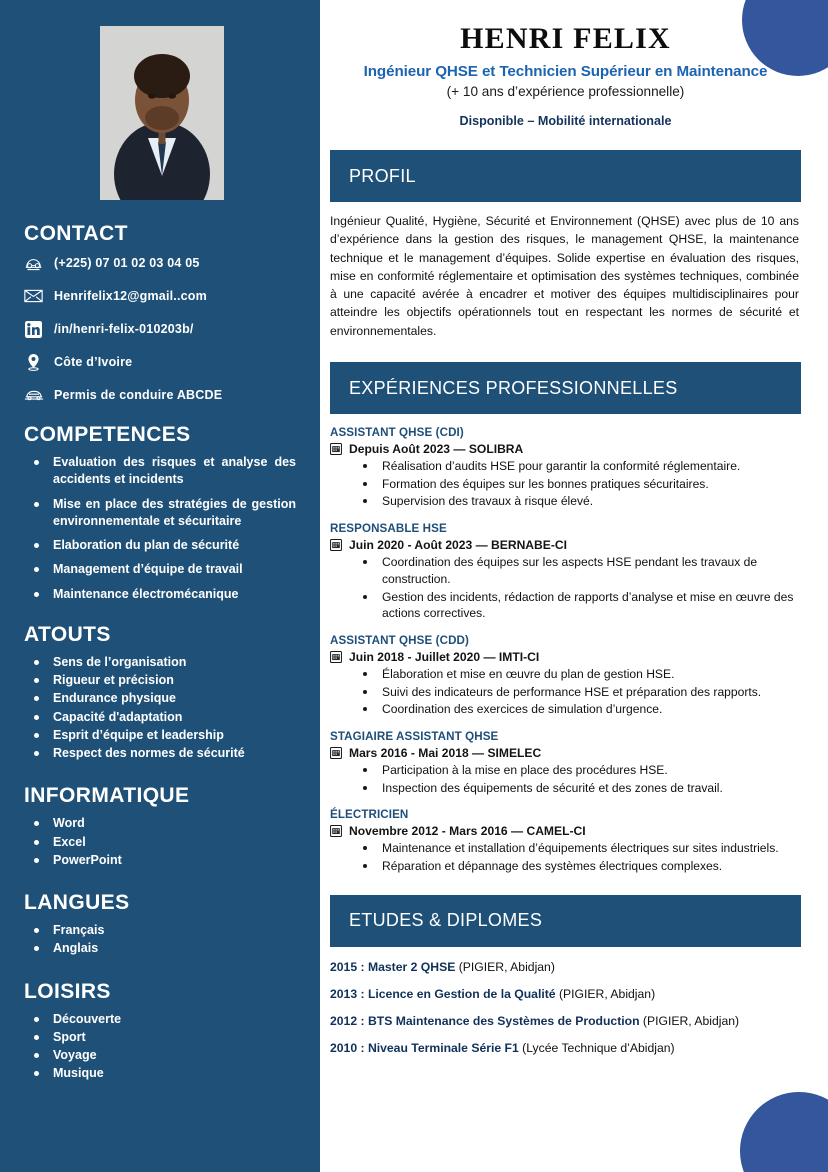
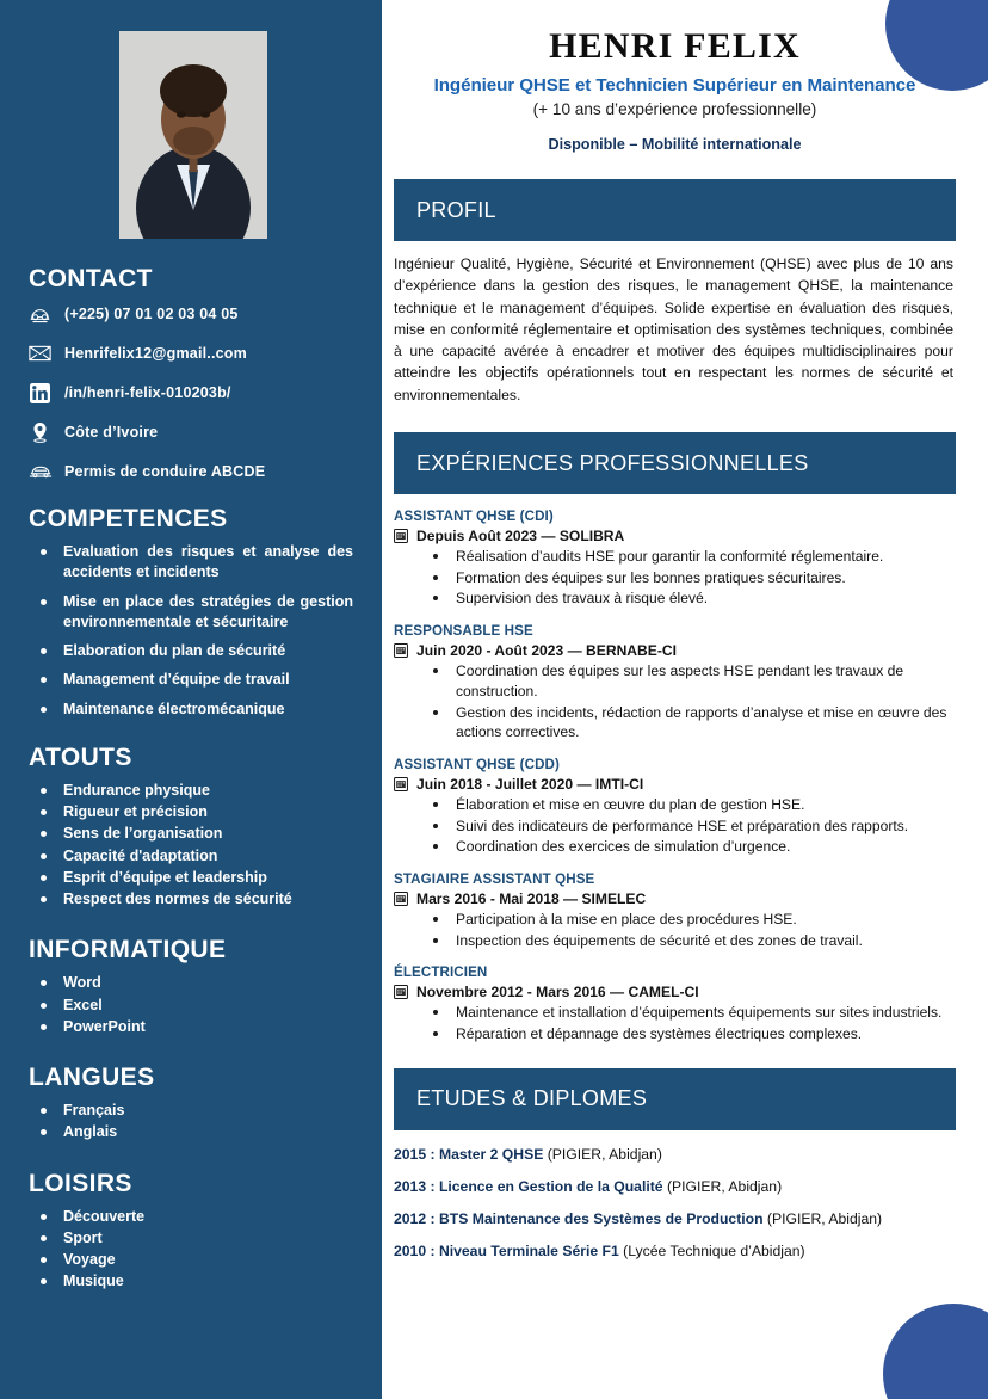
  CONTACT
  (+225) 07 01 02 03 04 05
  Henrifelix12@gmail..com
  /in/henri-felix-010203b/
  Côte d’Ivoire
  Permis de conduire ABCDE
  COMPETENCES
  Evaluation des risques et analyse des accidents et incidents
  Mise en place des stratégies de gestion environnementale et sécuritaire
  Elaboration du plan de sécurité
  Management d’équipe de travail
  Maintenance électromécanique
  ATOUTS
- Sens de l’organisation
+ Endurance physique
  Rigueur et précision
- Endurance physique
+ Sens de l’organisation
  Capacité d'adaptation
  Esprit d’équipe et leadership
  Respect des normes de sécurité
  INFORMATIQUE
  Word
  Excel
  PowerPoint
  LANGUES
  Français
  Anglais
  LOISIRS
  Découverte
  Sport
  Voyage
  Musique
  HENRI FELIX
  Ingénieur QHSE et Technicien Supérieur en Maintenance
  (+ 10 ans d’expérience professionnelle)
  Disponible – Mobilité internationale
  PROFIL
  Ingénieur Qualité, Hygiène, Sécurité et Environnement (QHSE) avec plus de 10 ans d’expérience dans la gestion des risques, le management QHSE, la maintenance technique et le management d’équipes. Solide expertise en évaluation des risques, mise en conformité réglementaire et optimisation des systèmes techniques, combinée à une capacité avérée à encadrer et motiver des équipes multidisciplinaires pour atteindre les objectifs opérationnels tout en respectant les normes de sécurité et environnementales.
  EXPÉRIENCES PROFESSIONNELLES
  ASSISTANT QHSE (CDI)
  Depuis Août 2023 — SOLIBRA
  Réalisation d’audits HSE pour garantir la conformité réglementaire.
  Formation des équipes sur les bonnes pratiques sécuritaires.
  Supervision des travaux à risque élevé.
  RESPONSABLE HSE
  Juin 2020 - Août 2023 — BERNABE-CI
  Coordination des équipes sur les aspects HSE pendant les travaux de construction.
  Gestion des incidents, rédaction de rapports d’analyse et mise en œuvre des actions correctives.
  ASSISTANT QHSE (CDD)
  Juin 2018 - Juillet 2020 — IMTI-CI
  Élaboration et mise en œuvre du plan de gestion HSE.
  Suivi des indicateurs de performance HSE et préparation des rapports.
  Coordination des exercices de simulation d’urgence.
  STAGIAIRE ASSISTANT QHSE
  Mars 2016 - Mai 2018 — SIMELEC
  Participation à la mise en place des procédures HSE.
  Inspection des équipements de sécurité et des zones de travail.
  ÉLECTRICIEN
  Novembre 2012 - Mars 2016 — CAMEL-CI
- Maintenance et installation d’équipements électriques sur sites industriels.
+ Maintenance et installation d’équipements équipements sur sites industriels.
  Réparation et dépannage des systèmes électriques complexes.
  ETUDES & DIPLOMES
  2015 : Master 2 QHSE (PIGIER, Abidjan)
  2013 : Licence en Gestion de la Qualité (PIGIER, Abidjan)
  2012 : BTS Maintenance des Systèmes de Production (PIGIER, Abidjan)
  2010 : Niveau Terminale Série F1 (Lycée Technique d’Abidjan)
